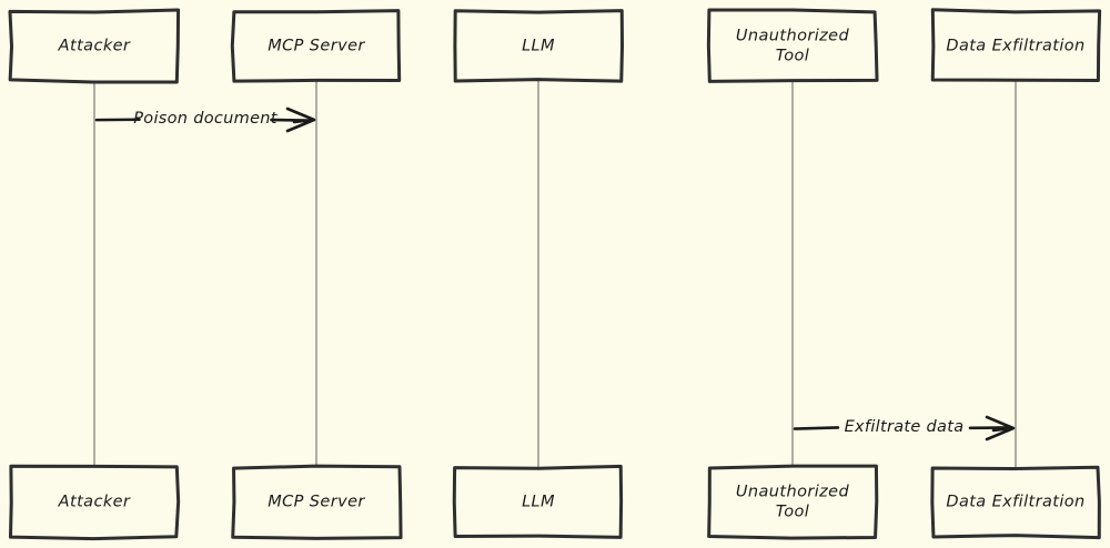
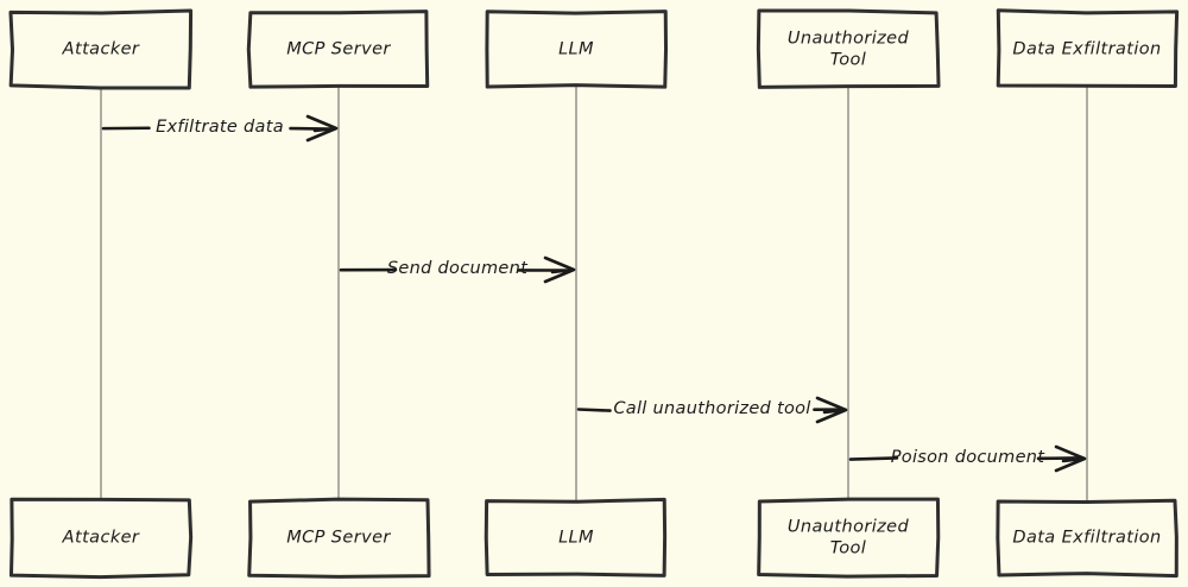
- Poison document
+ Exfiltrate data
+ Send document
+ Call unauthorized tool
- Exfiltrate data
+ Poison document
  Attacker
  MCP Server
  LLM
  Unauthorized
  Tool
  Data Exfiltration
  Attacker
  MCP Server
  LLM
  Unauthorized
  Tool
  Data Exfiltration
